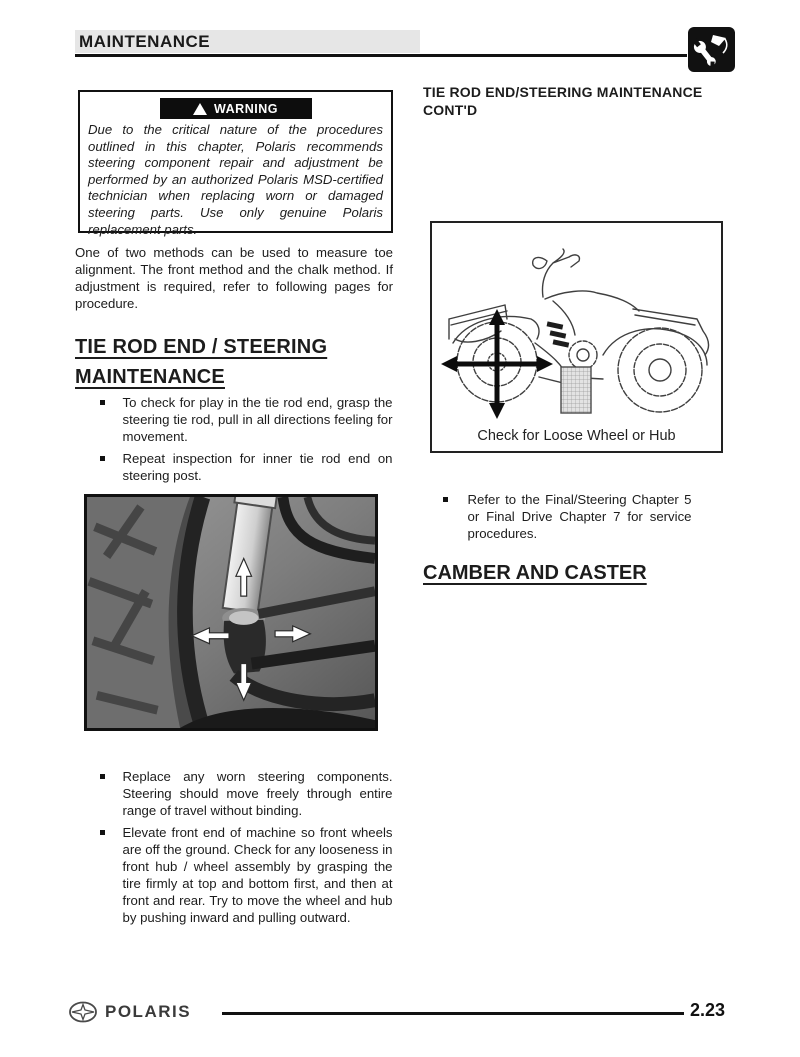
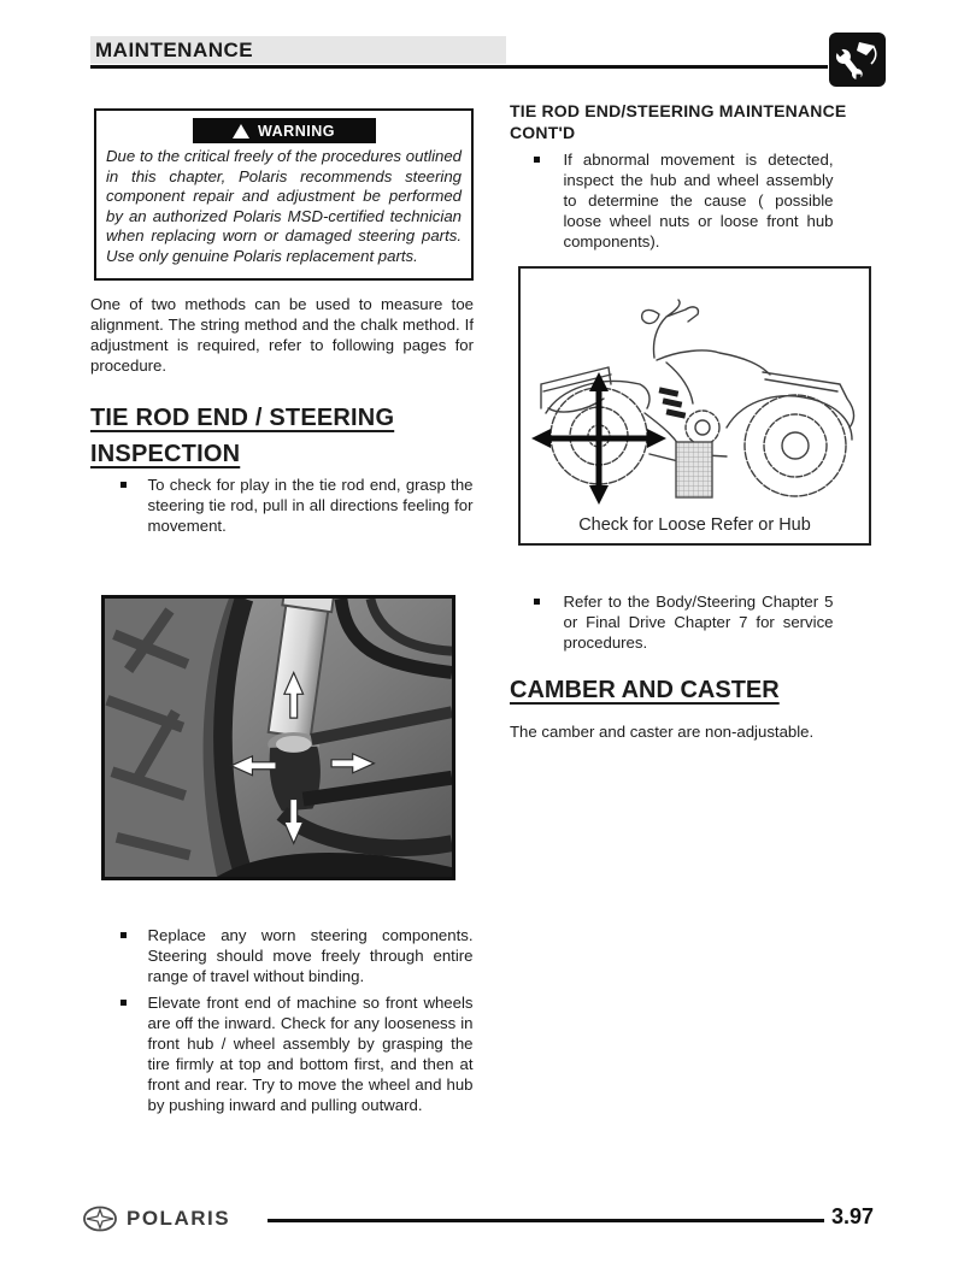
  MAINTENANCE
  WARNING
- Due to the critical nature of the procedures outlined in this chapter, Polaris recommends steering component repair and adjustment be performed by an authorized Polaris MSD-certified technician when replacing worn or damaged steering parts. Use only genuine Polaris replacement parts.
+ Due to the critical freely of the procedures outlined in this chapter, Polaris recommends steering component repair and adjustment be performed by an authorized Polaris MSD-certified technician when replacing worn or damaged steering parts. Use only genuine Polaris replacement parts.
- One of two methods can be used to measure toe alignment. The front method and the chalk method. If adjustment is required, refer to following pages for procedure.
+ One of two methods can be used to measure toe alignment. The string method and the chalk method. If adjustment is required, refer to following pages for procedure.
- TIE ROD END / STEERING MAINTENANCE
+ TIE ROD END / STEERING INSPECTION
  To check for play in the tie rod end, grasp the steering tie rod, pull in all directions feeling for movement.
- Repeat inspection for inner tie rod end on steering post.
  Replace any worn steering components. Steering should move freely through entire range of travel without binding.
- Elevate front end of machine so front wheels are off the ground. Check for any looseness in front hub / wheel assembly by grasping the tire firmly at top and bottom first, and then at front and rear. Try to move the wheel and hub by pushing inward and pulling outward.
+ Elevate front end of machine so front wheels are off the inward. Check for any looseness in front hub / wheel assembly by grasping the tire firmly at top and bottom first, and then at front and rear. Try to move the wheel and hub by pushing inward and pulling outward.
  TIE ROD END/STEERING MAINTENANCE CONT'D
+ If abnormal movement is detected, inspect the hub and wheel assembly to determine the cause ( possible loose wheel nuts or loose front hub components).
- Check for Loose Wheel or Hub
+ Check for Loose Refer or Hub
- Refer to the Final/Steering Chapter 5 or Final Drive Chapter 7 for service procedures.
+ Refer to the Body/Steering Chapter 5 or Final Drive Chapter 7 for service procedures.
  CAMBER AND CASTER
+ The camber and caster are non-adjustable.
  POLARIS
- 2.23
+ 3.97
